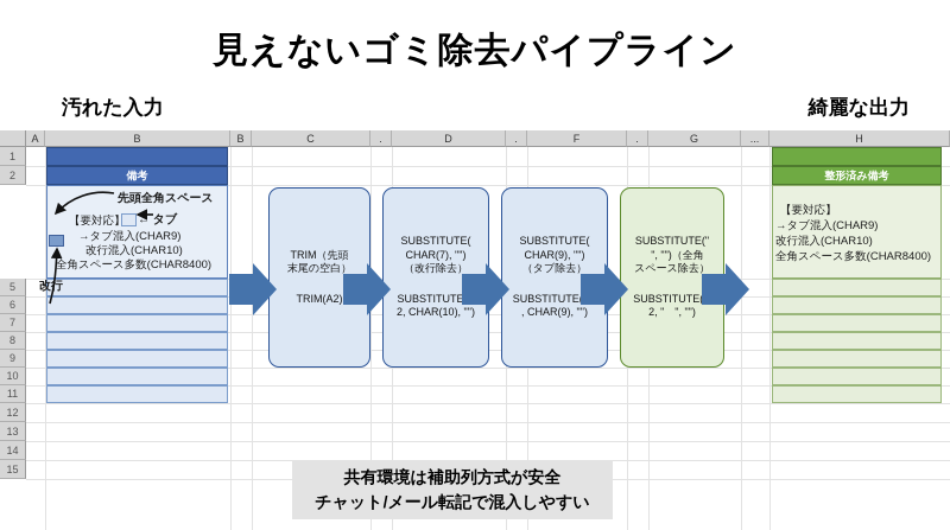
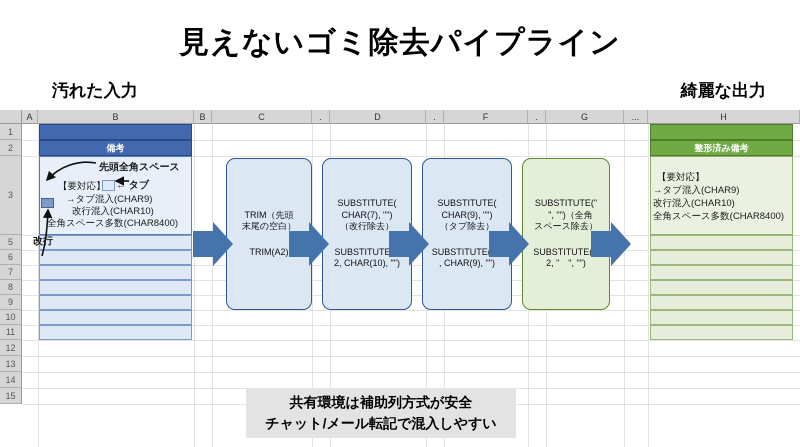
  見えないゴミ除去パイプライン
  汚れた入力
  綺麗な出力
  A
  B
  B
  C
  .
  D
  .
  F
  .
  G
  ...
  H
  1
  2
+ 3
  5
  6
  7
  8
  9
  10
  11
  12
  13
  14
  15
  備考
  【要対応】
  →タブ混入(CHAR9)
  改行混入(CHAR10)
  全角スペース多数(CHAR8400)
  先頭全角スペース
  ← タブ
  改行
  整形済み備考
  【要対応】
  →タブ混入(CHAR9)
  改行混入(CHAR10)
  全角スペース多数(CHAR8400)
  TRIM（先頭
  末尾の空白）
  TRIM(A2)
  SUBSTITUTE(
  CHAR(7), "")
  （改行除去）
  SUBSTITUTE
  2, CHAR(10), "")
  SUBSTITUTE(
  CHAR(9), "")
  （タブ除去）
  SUBSTITUTE
  , CHAR(9), "")
  SUBSTITUTE("
  ", "")（全角
  スペース除去）
  SUBSTITUTE(
  2, " ", "")
  共有環境は補助列方式が安全
  チャット/メール転記で混入しやすい
